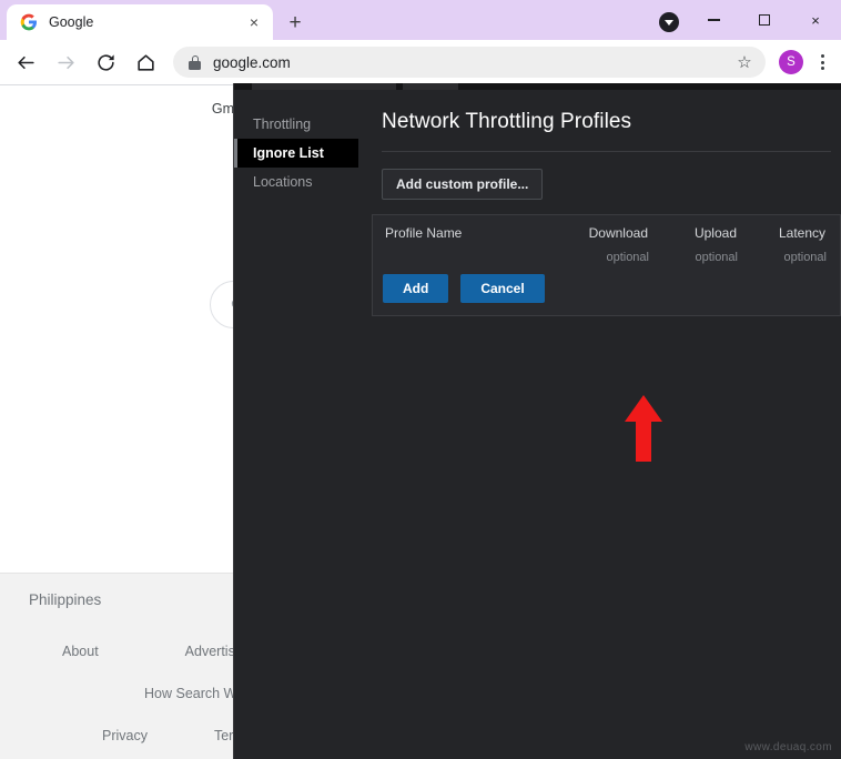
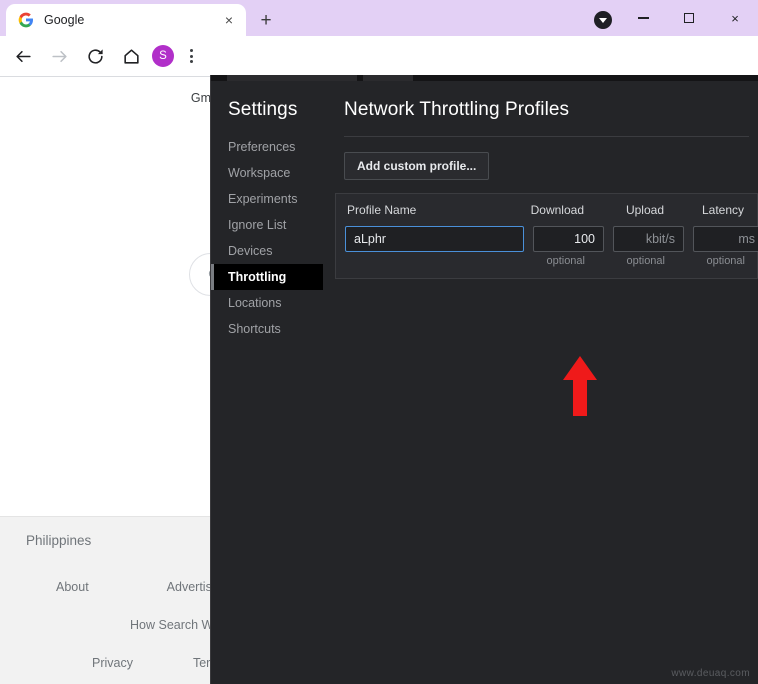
  Google
  ×
  +
  ×
- google.com
- ☆
  S
  Philippines
  About
  Advertis
  How Search W
  Privacy
+ Settings
+ Preferences
+ Workspace
+ Experiments
- Throttling
+ Ignore List
+ Devices
- Ignore List
+ Throttling
  Locations
+ Shortcuts
  Network Throttling Profiles
  Add custom profile...
  Profile Name
  Download
  Upload
  Latency
+ aLphr
+ 100
+ kbit/s
+ ms
  optional
  optional
  optional
- Add
- Cancel
  www.deuaq.com
